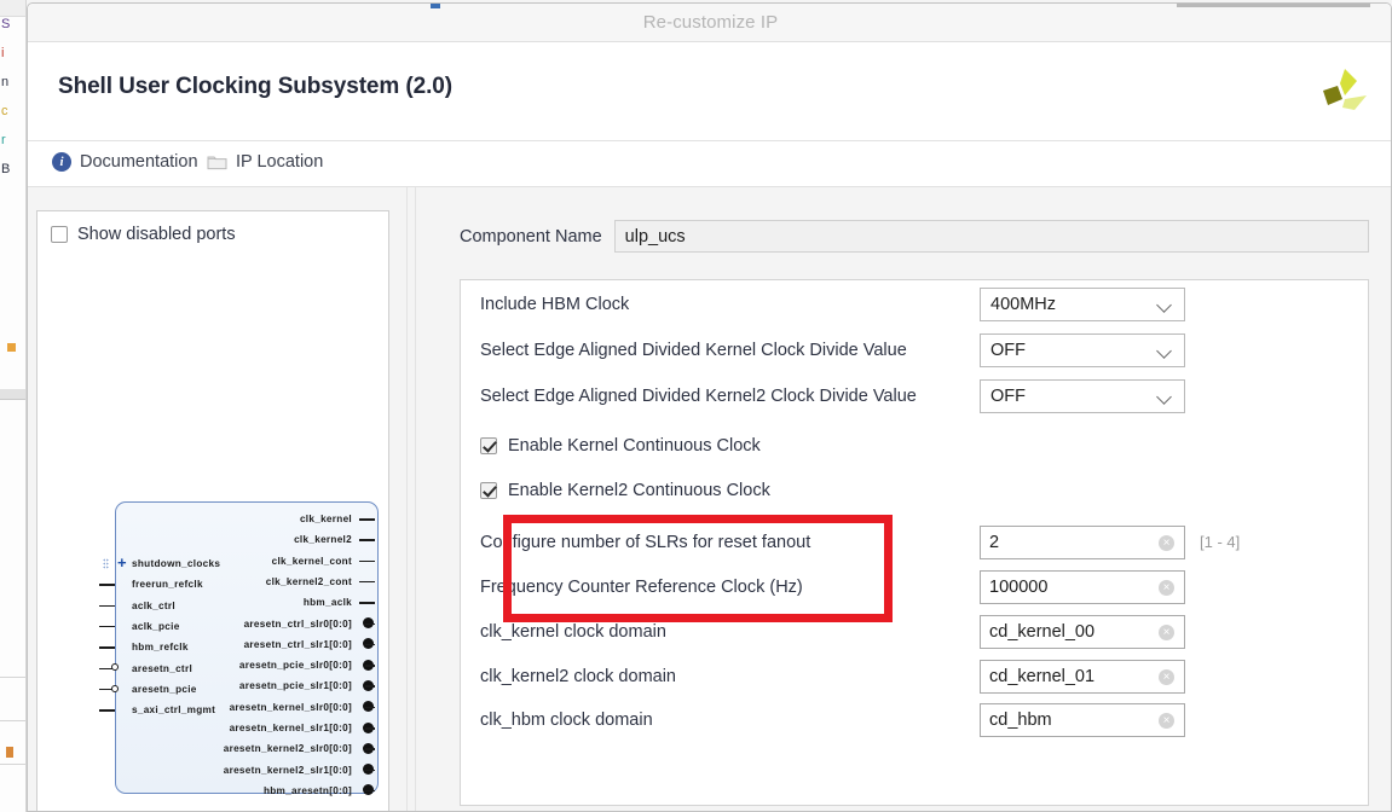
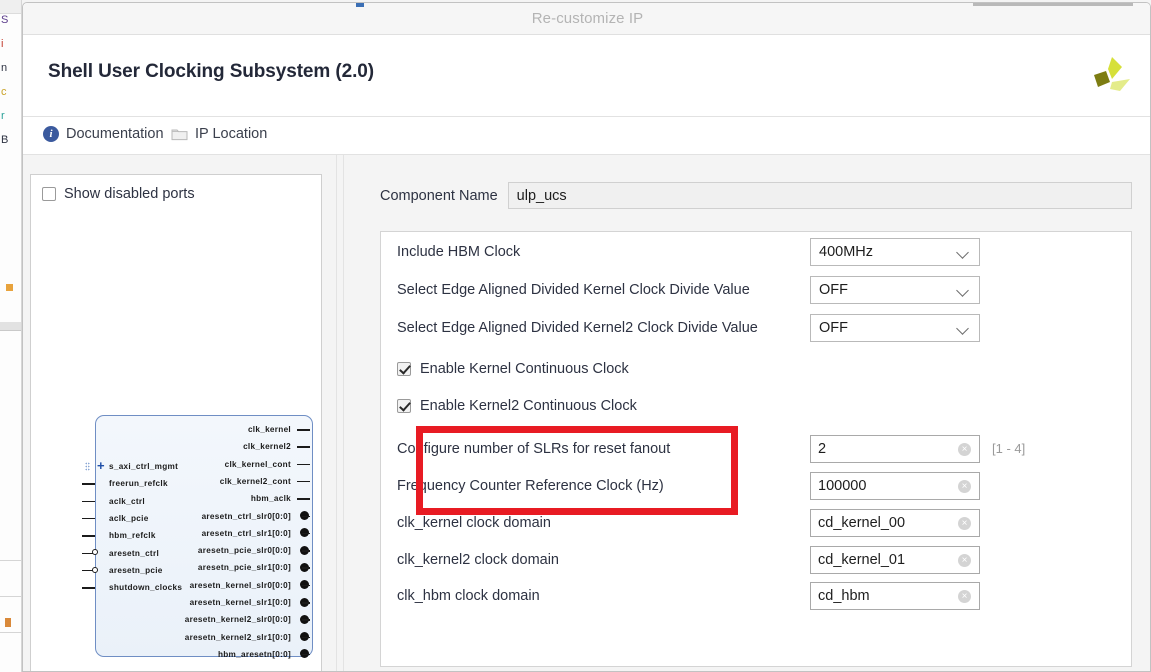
  S
  i
  n
  c
  r
  B
  Re-customize IP
  Shell User Clocking Subsystem (2.0)
  i
  Documentation
  IP Location
  Show disabled ports
- shutdown_clocks
+ s_axi_ctrl_mgmt
  +
  freerun_refclk
  aclk_ctrl
  aclk_pcie
  hbm_refclk
  aresetn_ctrl
  aresetn_pcie
- s_axi_ctrl_mgmt
+ shutdown_clocks
  clk_kernel
  clk_kernel2
  clk_kernel_cont
  clk_kernel2_cont
  hbm_aclk
  aresetn_ctrl_slr0[0:0]
  aresetn_ctrl_slr1[0:0]
  aresetn_pcie_slr0[0:0]
  aresetn_pcie_slr1[0:0]
  aresetn_kernel_slr0[0:0]
  aresetn_kernel_slr1[0:0]
  aresetn_kernel2_slr0[0:0]
  aresetn_kernel2_slr1[0:0]
  hbm_aresetn[0:0]
  Component Name
  ulp_ucs
  Include HBM Clock
  400MHz
  Select Edge Aligned Divided Kernel Clock Divide Value
  OFF
  Select Edge Aligned Divided Kernel2 Clock Divide Value
  OFF
  Enable Kernel Continuous Clock
  Enable Kernel2 Continuous Clock
  Configure number of SLRs for reset fanout
  2
  ×
  [1 - 4]
  Frequency Counter Reference Clock (Hz)
  100000
  ×
  clk_kernel clock domain
  cd_kernel_00
  ×
  clk_kernel2 clock domain
  cd_kernel_01
  ×
  clk_hbm clock domain
  cd_hbm
  ×
